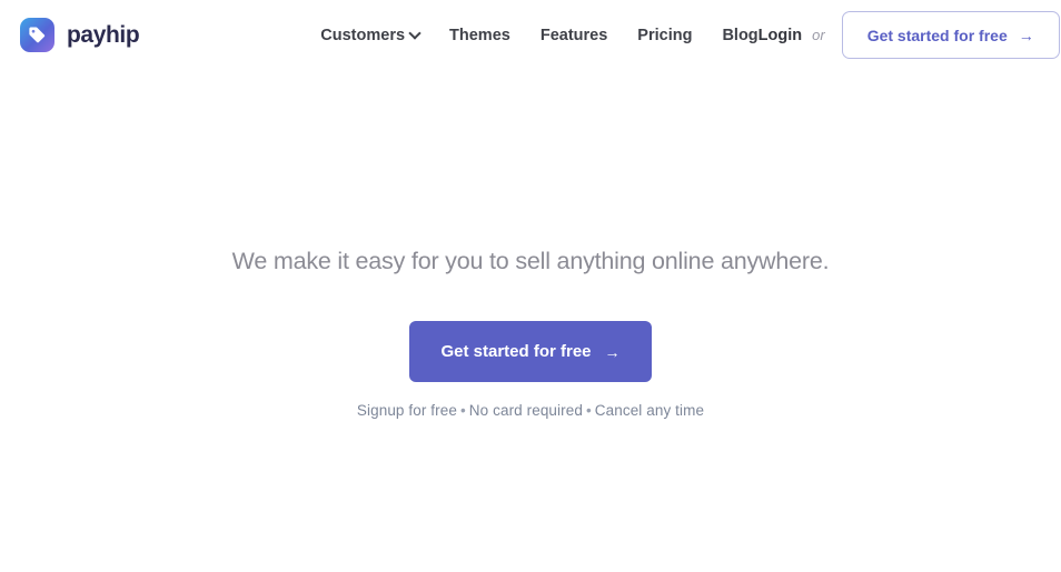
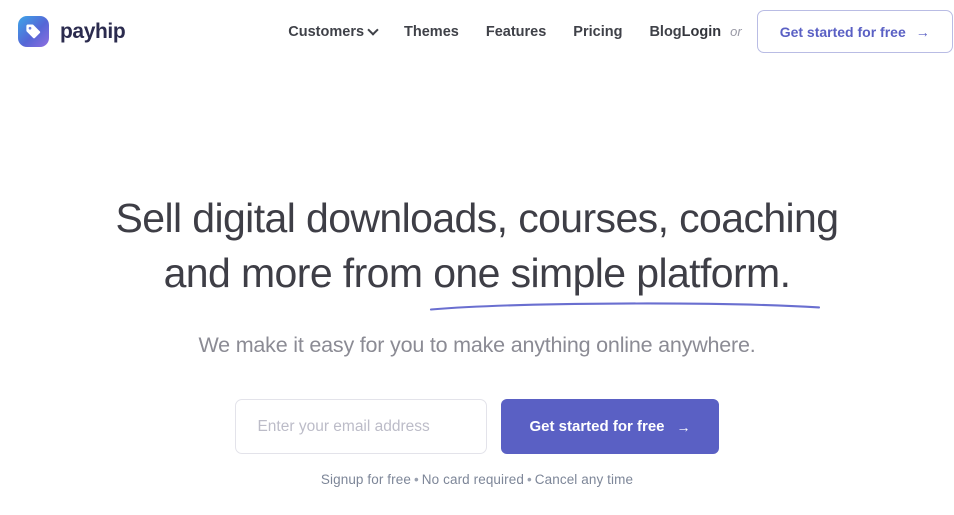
  payhip
  Customers
  Themes
  Features
  Pricing
  Blog
  Login
  or
  Get started for free
  →
+ Sell digital downloads, courses, coaching
+ and more from one simple platform.
- We make it easy for you to sell anything online anywhere.
+ We make it easy for you to make anything online anywhere.
+ Enter your email address
  Get started for free
  →
  Signup for free • No card required • Cancel any time
